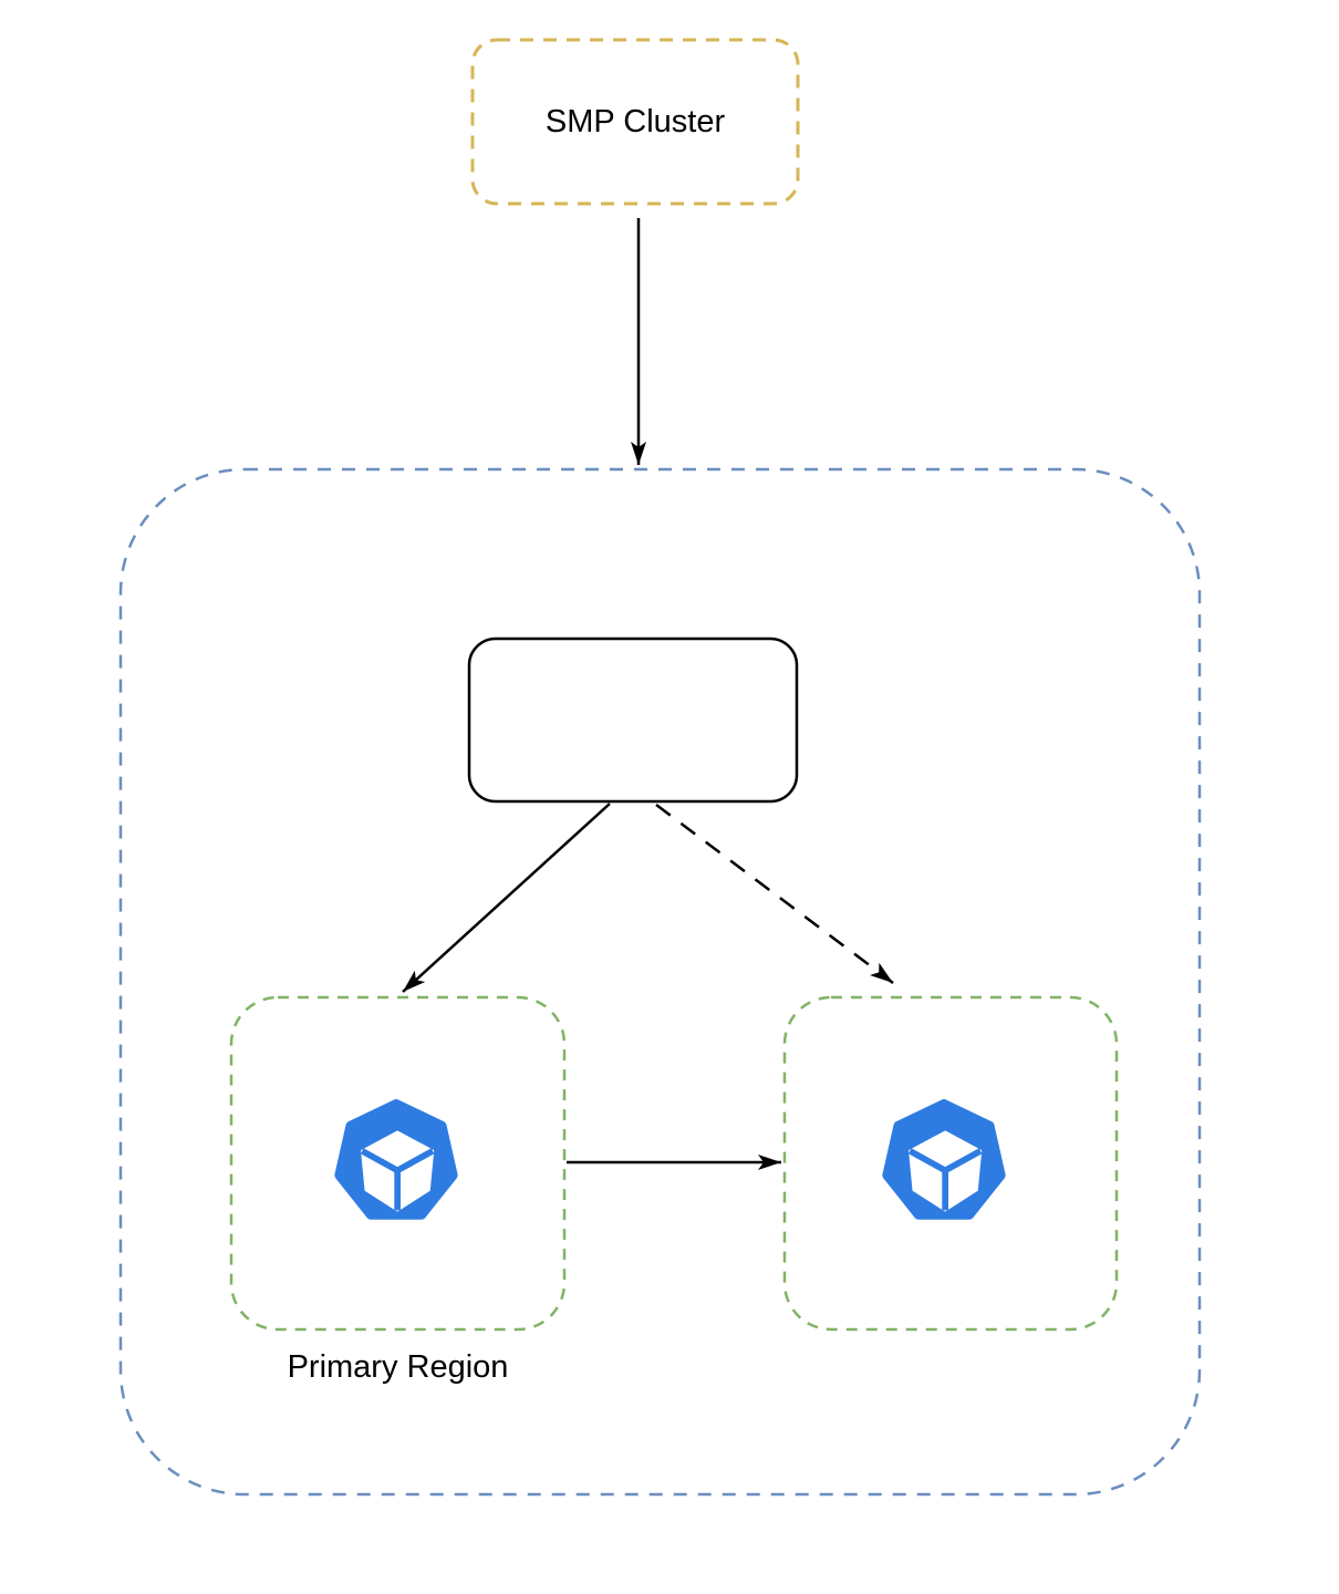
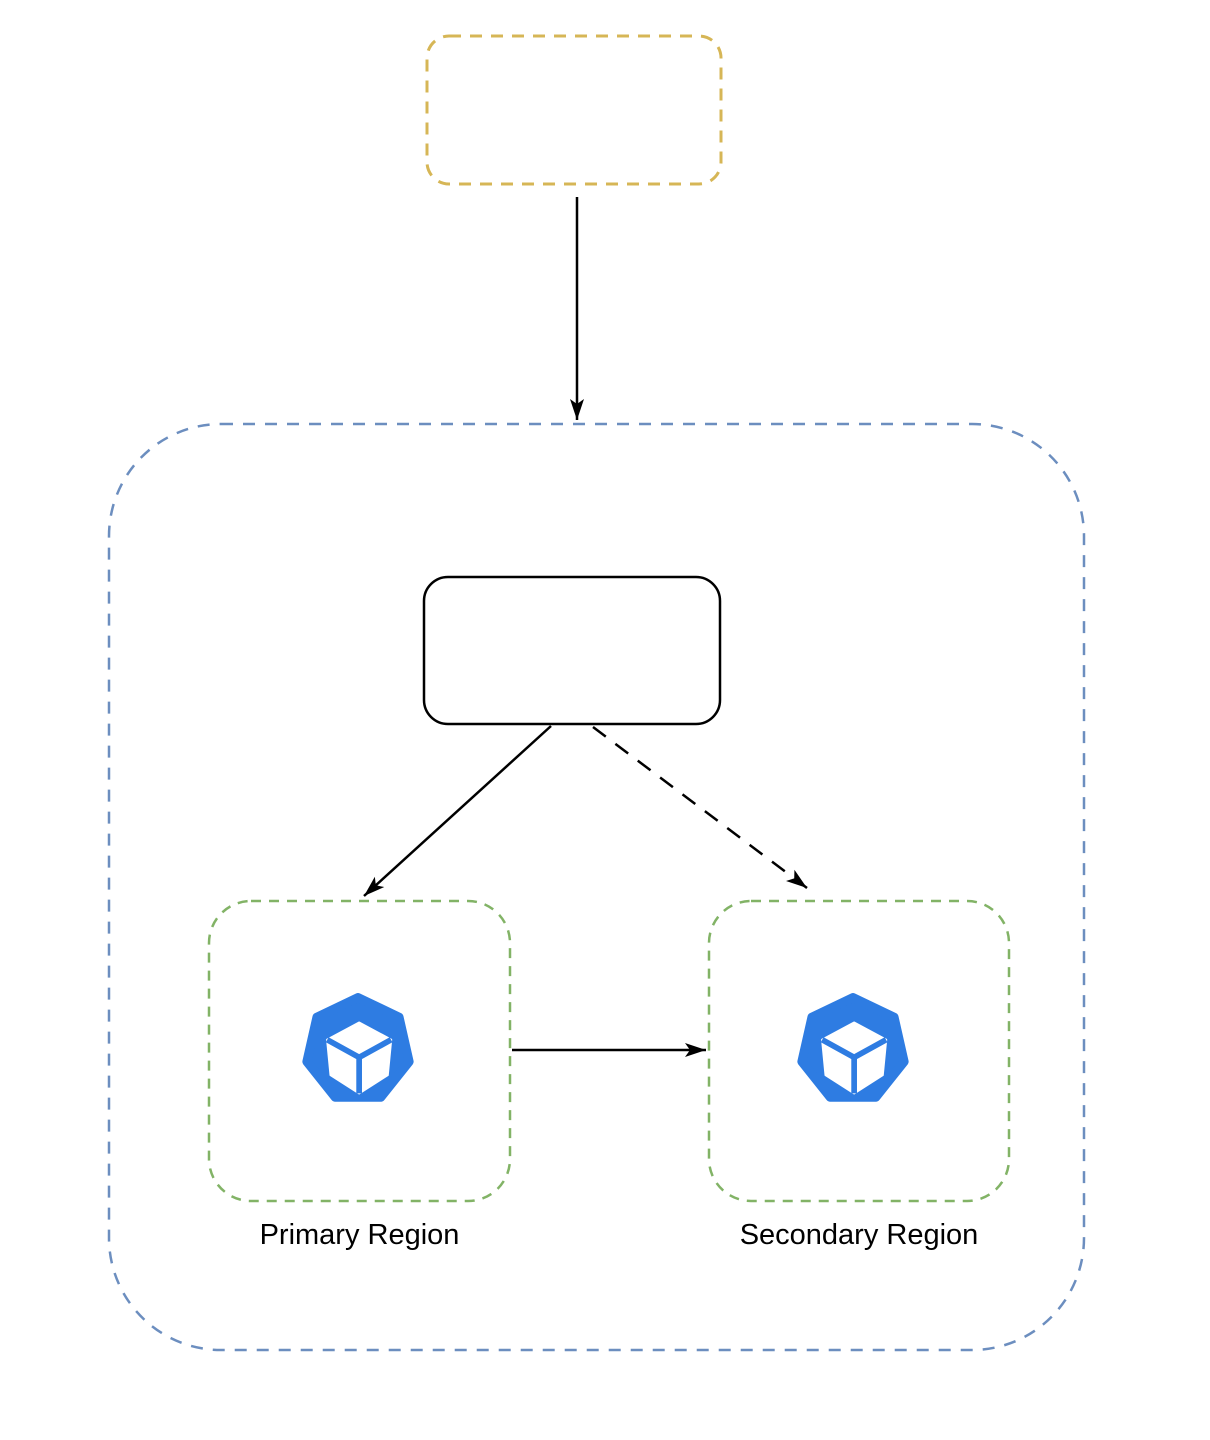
- SMP Cluster
  Primary Region
+ Secondary Region
